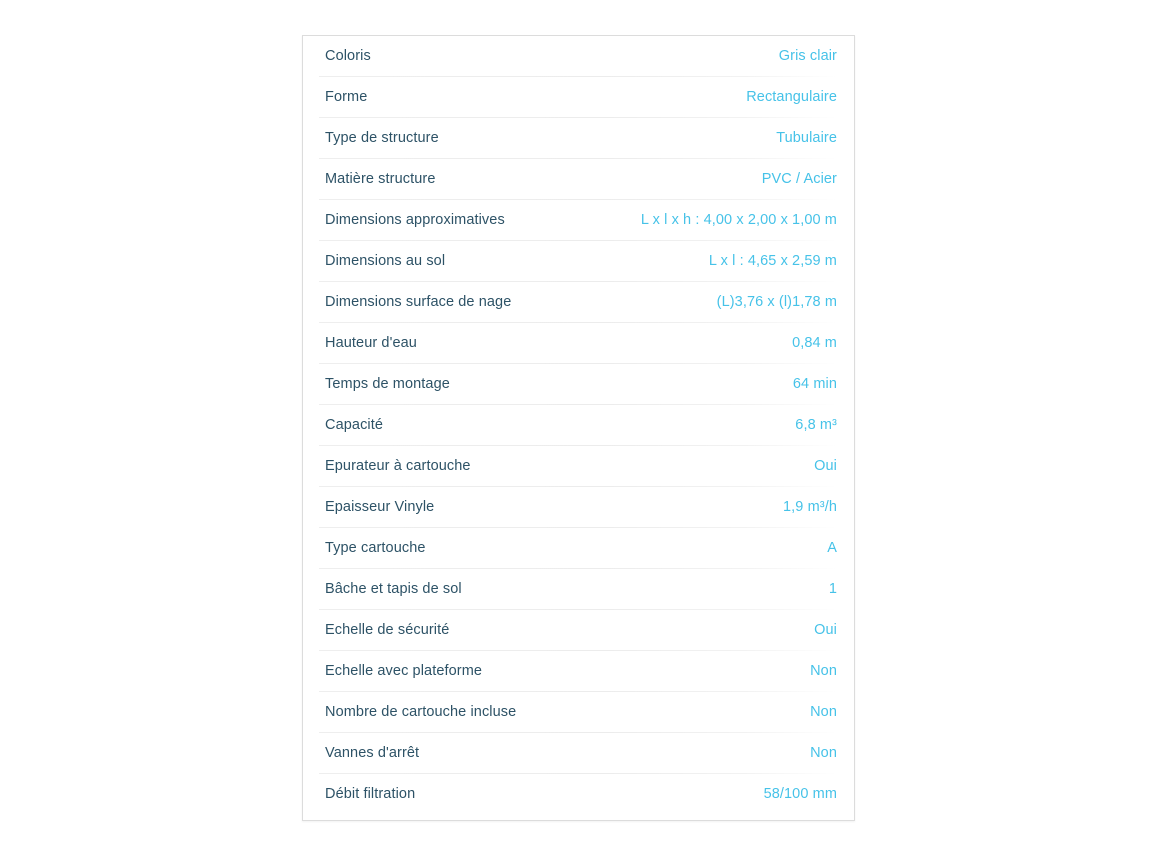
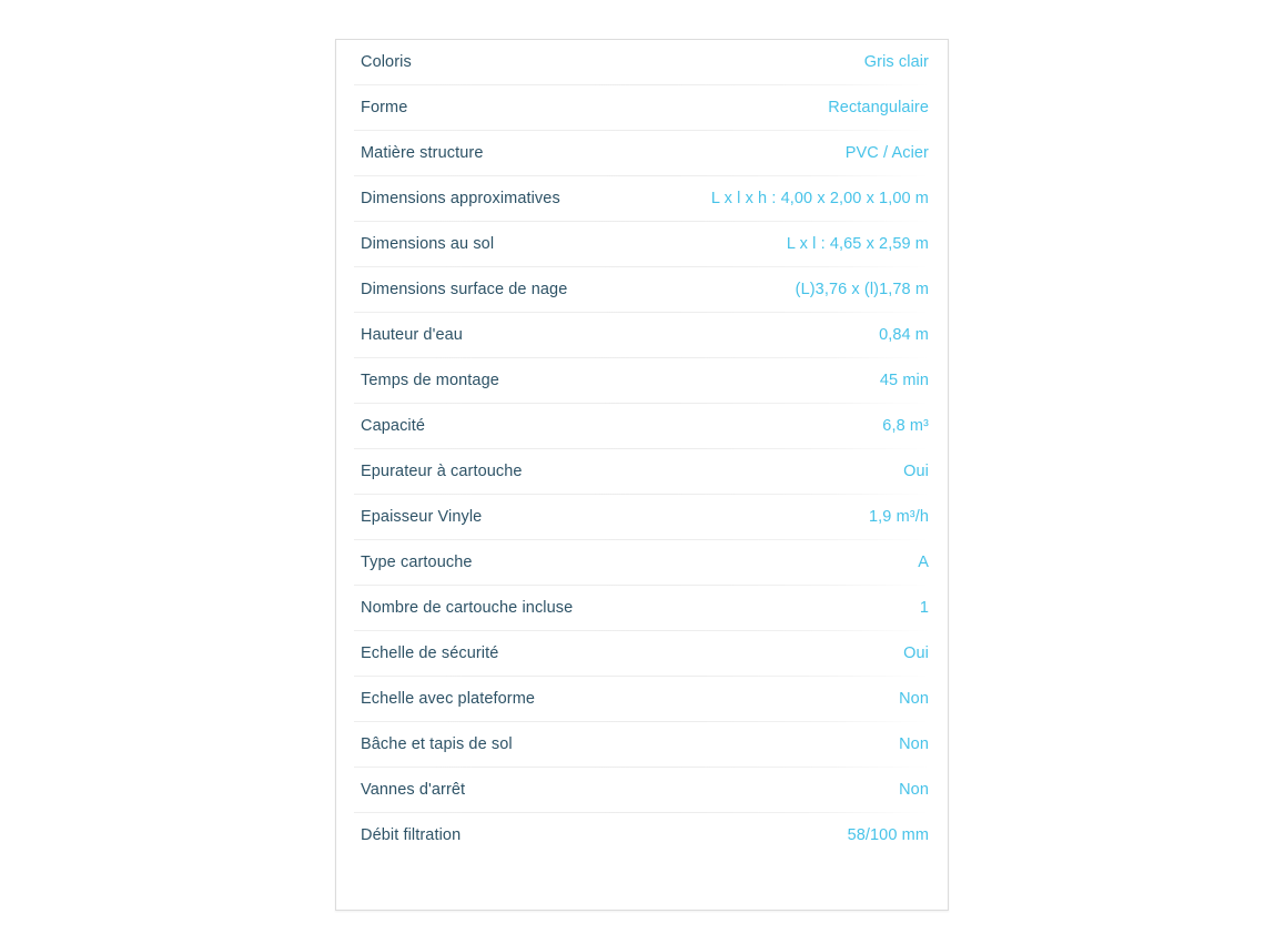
  Coloris
  Gris clair
  Forme
  Rectangulaire
- Type de structure
- Tubulaire
  Matière structure
  PVC / Acier
  Dimensions approximatives
  L x l x h : 4,00 x 2,00 x 1,00 m
  Dimensions au sol
  L x l : 4,65 x 2,59 m
  Dimensions surface de nage
  (L)3,76 x (l)1,78 m
  Hauteur d'eau
  0,84 m
  Temps de montage
- 64 min
+ 45 min
  Capacité
  6,8 m³
  Epurateur à cartouche
  Oui
  Epaisseur Vinyle
  1,9 m³/h
  Type cartouche
  A
- Bâche et tapis de sol
+ Nombre de cartouche incluse
  1
  Echelle de sécurité
  Oui
  Echelle avec plateforme
  Non
- Nombre de cartouche incluse
+ Bâche et tapis de sol
  Non
  Vannes d'arrêt
  Non
  Débit filtration
  58/100 mm
